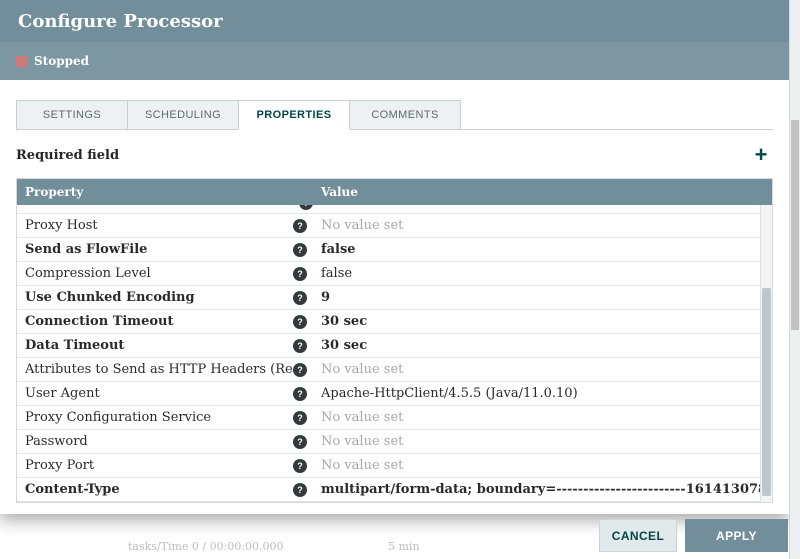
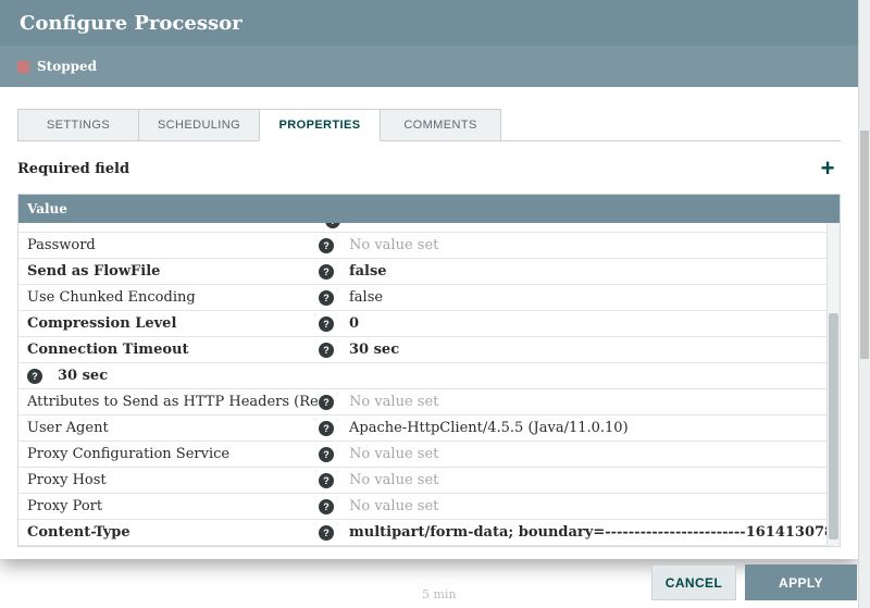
- tasks/Time 0 / 00:00:00.000
  5 min
  Configure Processor
  Stopped
  SETTINGS
  SCHEDULING
  PROPERTIES
  COMMENTS
  Required field
  +
- Property
  Value
- Proxy Host
+ Password
  ?
  No value set
  Send as FlowFile
  ?
  false
- Compression Level
+ Use Chunked Encoding
  ?
  false
- Use Chunked Encoding
+ Compression Level
  ?
- 9
+ 0
  Connection Timeout
  ?
  30 sec
- Data Timeout
  ?
  30 sec
  Attributes to Send as HTTP Headers (Re
  ?
  No value set
  User Agent
  ?
  Apache-HttpClient/4.5.5 (Java/11.0.10)
  Proxy Configuration Service
  ?
  No value set
- Password
+ Proxy Host
  ?
  No value set
  Proxy Port
  ?
  No value set
  Content-Type
  ?
  multipart/form-data; boundary=------------------------16141307
  CANCEL
  APPLY
